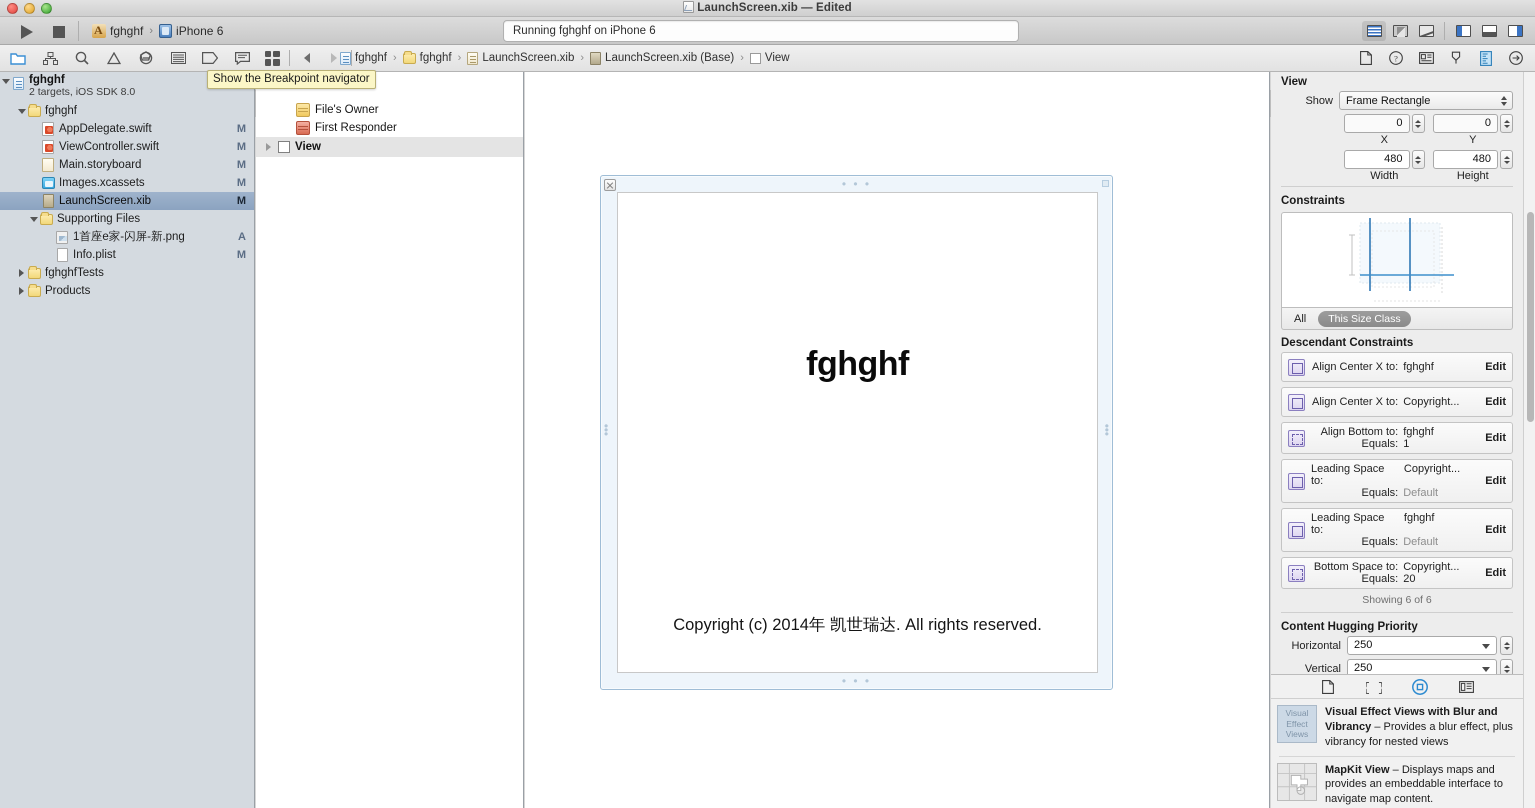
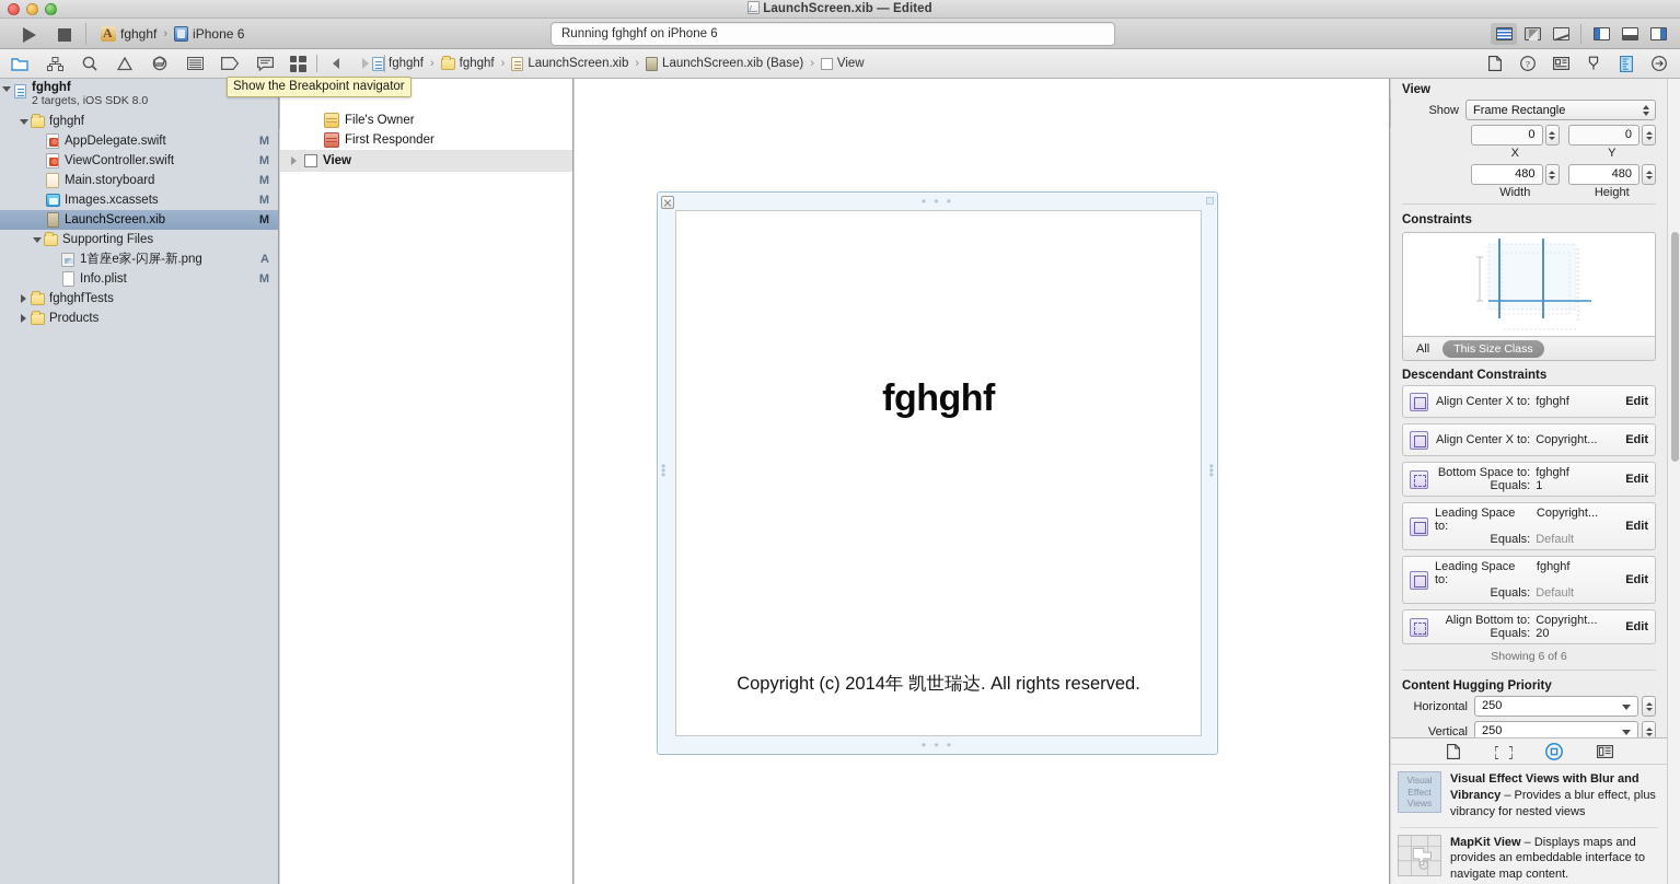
  LaunchScreen.xib — Edited
  fghghf
  ›
  iPhone 6
  Running fghghf on iPhone 6
  fghghf
  ›
  fghghf
  ›
  LaunchScreen.xib
  ›
  LaunchScreen.xib (Base)
  ›
  View
  ?
  fghghf
  2 targets, iOS SDK 8.0
  fghghf
  AppDelegate.swift
  M
  ViewController.swift
  M
  Main.storyboard
  M
  Images.xcassets
  M
  LaunchScreen.xib
  M
  Supporting Files
  1首座e家-闪屏-新.png
  A
  Info.plist
  M
  fghghfTests
  Products
  File's Owner
  First Responder
  View
  Show the Breakpoint navigator
  • • •
  • • •
  •
  •
  •
  •
  •
  •
  fghghf
  Copyright (c) 2014年 凯世瑞达. All rights reserved.
  View
  Show
  Frame Rectangle
  0
  X
  0
  Y
  480
  Width
  480
  Height
  Constraints
  All
  This Size Class
  Descendant Constraints
  Align Center X to:
  fghghf
  Edit
  Align Center X to:
  Copyright...
  Edit
- Align Bottom to:
+ Bottom Space to:
  fghghf
  Equals:
  1
  Edit
  Leading Space to:
  Copyright...
  Equals:
  Default
  Edit
  Leading Space to:
  fghghf
  Equals:
  Default
  Edit
- Bottom Space to:
+ Align Bottom to:
  Copyright...
  Equals:
  20
  Edit
  Showing 6 of 6
  Content Hugging Priority
  Horizontal
  250
  Vertical
  250
  { }
  Visual Effect Views
  Visual Effect Views with Blur and Vibrancy – Provides a blur effect, plus vibrancy for nested views
  MapKit View – Displays maps and provides an embeddable interface to navigate map content.
